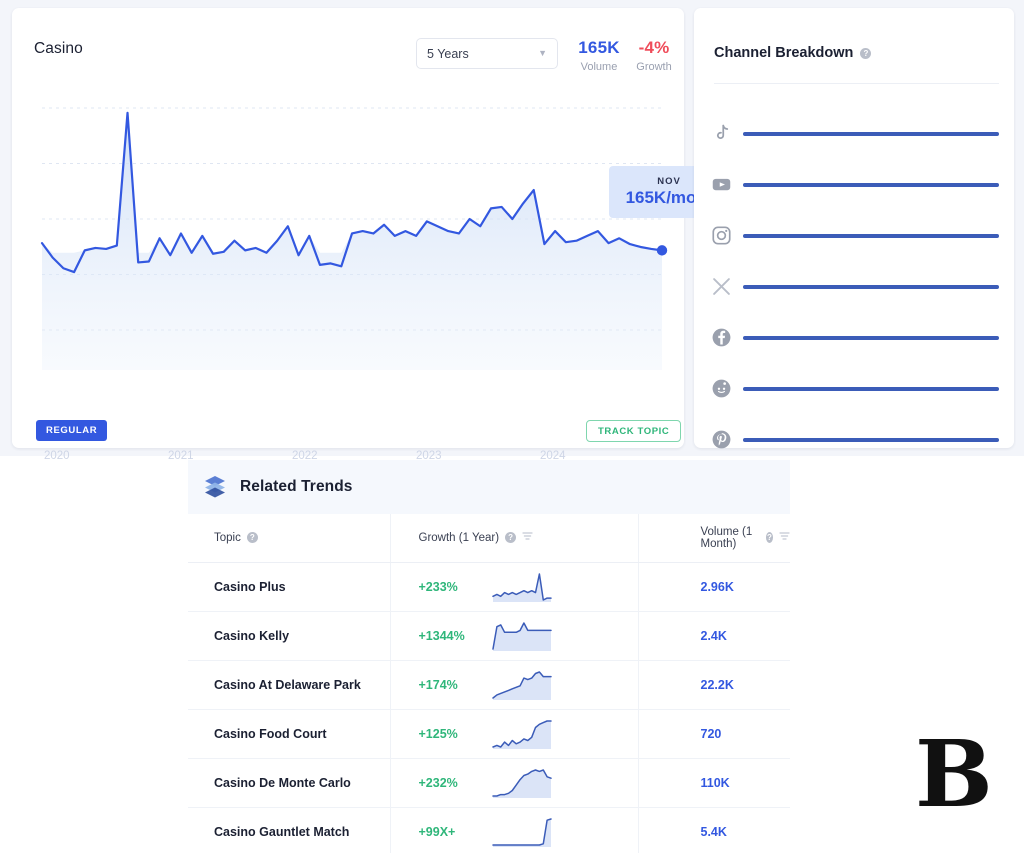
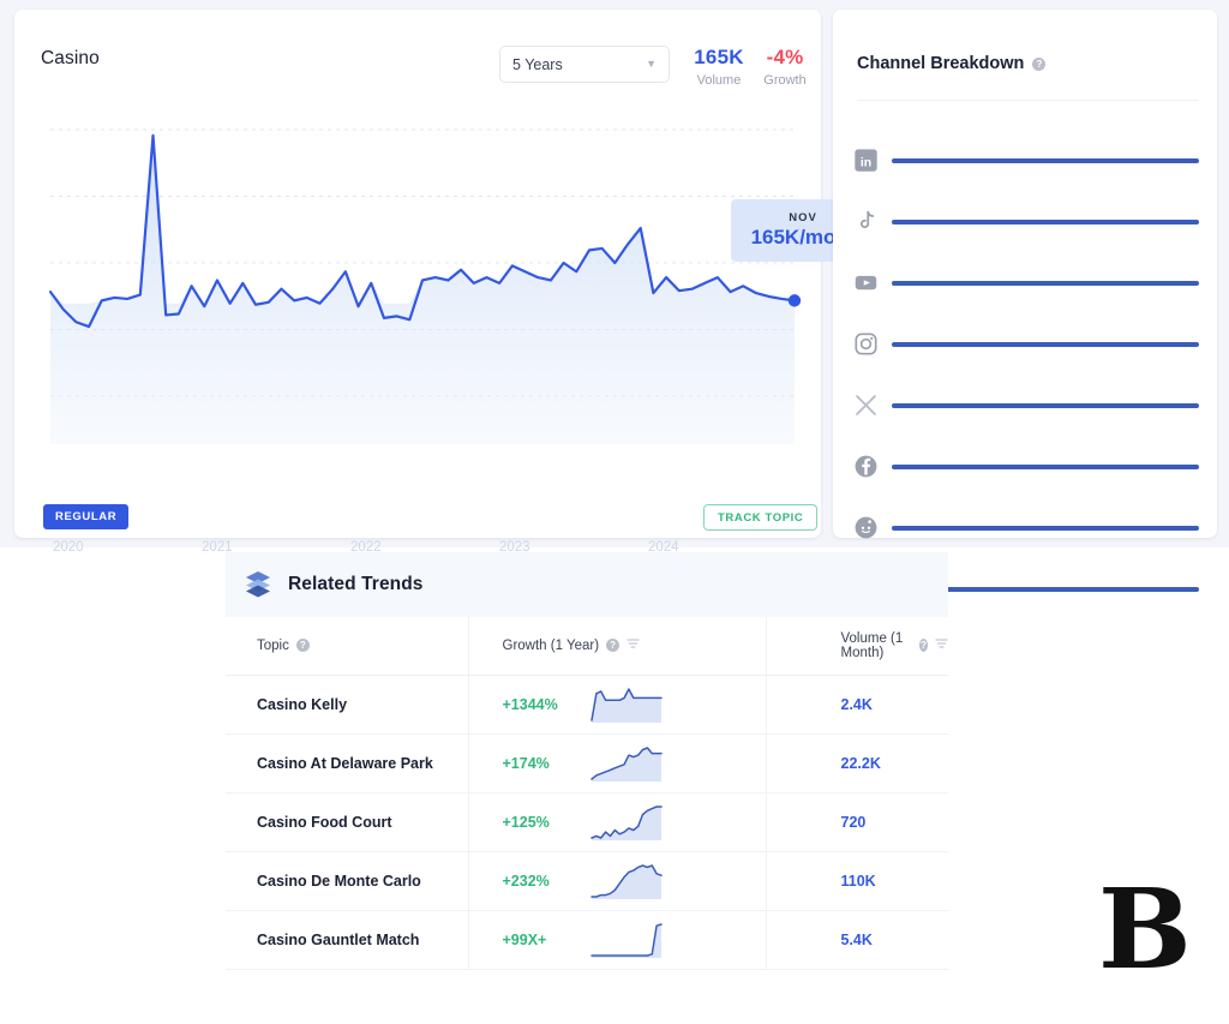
  Casino
  5 Years
  ▼
  165K
  Volume
  -4%
  Growth
  2020
  2021
  2022
  2023
  2024
  NOV
  165K/mo
  REGULAR
  TRACK TOPIC
  Channel Breakdown
  ?
+ in
  Related Trends
  Topic ?	Growth (1 Year) ?	Volume (1 Month) ?
- Casino Plus	+233%	2.96K
  Casino Kelly	+1344%	2.4K
  Casino At Delaware Park	+174%	22.2K
  Casino Food Court	+125%	720
  Casino De Monte Carlo	+232%	110K
  Casino Gauntlet Match	+99X+	5.4K
  B
